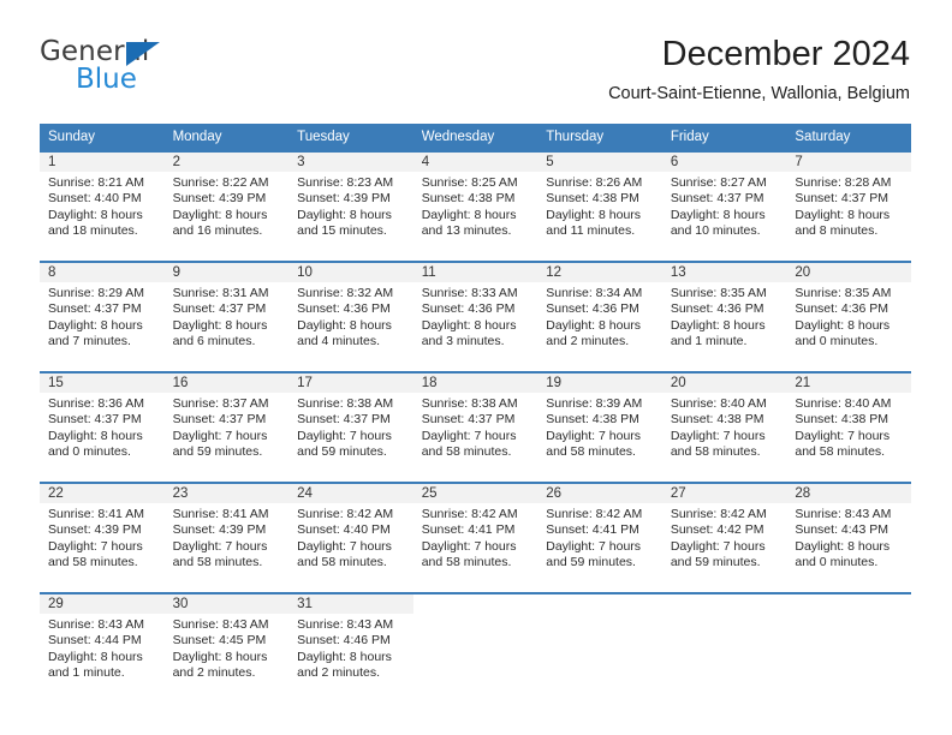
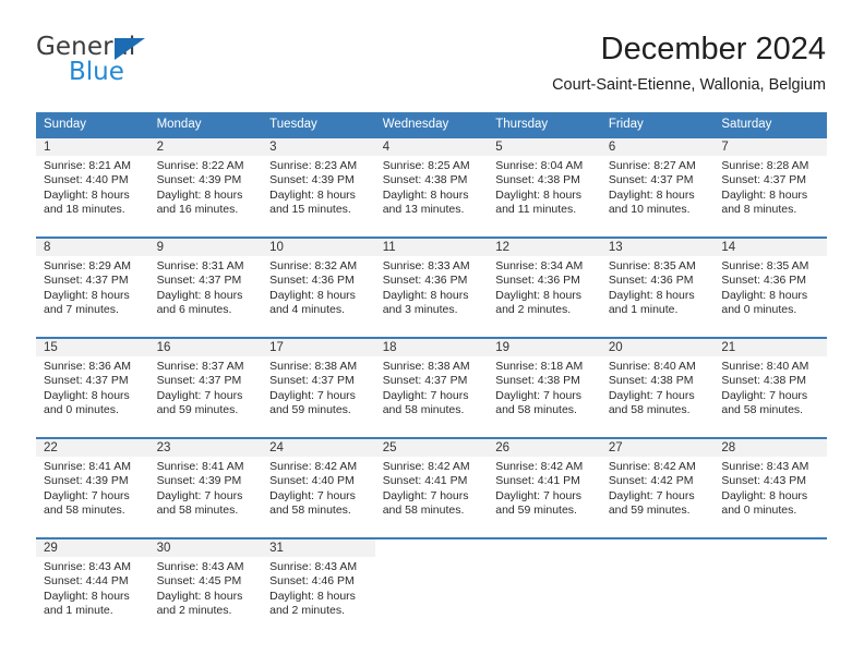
  General
  Blue
  December 2024
  Court-Saint-Etienne, Wallonia, Belgium
  Sunday	Monday	Tuesday	Wednesday	Thursday	Friday	Saturday
- 1 Sunrise: 8:21 AM Sunset: 4:40 PM Daylight: 8 hours and 18 minutes.	2 Sunrise: 8:22 AM Sunset: 4:39 PM Daylight: 8 hours and 16 minutes.	3 Sunrise: 8:23 AM Sunset: 4:39 PM Daylight: 8 hours and 15 minutes.	4 Sunrise: 8:25 AM Sunset: 4:38 PM Daylight: 8 hours and 13 minutes.	5 Sunrise: 8:26 AM Sunset: 4:38 PM Daylight: 8 hours and 11 minutes.	6 Sunrise: 8:27 AM Sunset: 4:37 PM Daylight: 8 hours and 10 minutes.	7 Sunrise: 8:28 AM Sunset: 4:37 PM Daylight: 8 hours and 8 minutes.
+ 1 Sunrise: 8:21 AM Sunset: 4:40 PM Daylight: 8 hours and 18 minutes.	2 Sunrise: 8:22 AM Sunset: 4:39 PM Daylight: 8 hours and 16 minutes.	3 Sunrise: 8:23 AM Sunset: 4:39 PM Daylight: 8 hours and 15 minutes.	4 Sunrise: 8:25 AM Sunset: 4:38 PM Daylight: 8 hours and 13 minutes.	5 Sunrise: 8:04 AM Sunset: 4:38 PM Daylight: 8 hours and 11 minutes.	6 Sunrise: 8:27 AM Sunset: 4:37 PM Daylight: 8 hours and 10 minutes.	7 Sunrise: 8:28 AM Sunset: 4:37 PM Daylight: 8 hours and 8 minutes.
- 8 Sunrise: 8:29 AM Sunset: 4:37 PM Daylight: 8 hours and 7 minutes.	9 Sunrise: 8:31 AM Sunset: 4:37 PM Daylight: 8 hours and 6 minutes.	10 Sunrise: 8:32 AM Sunset: 4:36 PM Daylight: 8 hours and 4 minutes.	11 Sunrise: 8:33 AM Sunset: 4:36 PM Daylight: 8 hours and 3 minutes.	12 Sunrise: 8:34 AM Sunset: 4:36 PM Daylight: 8 hours and 2 minutes.	13 Sunrise: 8:35 AM Sunset: 4:36 PM Daylight: 8 hours and 1 minute.	20 Sunrise: 8:35 AM Sunset: 4:36 PM Daylight: 8 hours and 0 minutes.
+ 8 Sunrise: 8:29 AM Sunset: 4:37 PM Daylight: 8 hours and 7 minutes.	9 Sunrise: 8:31 AM Sunset: 4:37 PM Daylight: 8 hours and 6 minutes.	10 Sunrise: 8:32 AM Sunset: 4:36 PM Daylight: 8 hours and 4 minutes.	11 Sunrise: 8:33 AM Sunset: 4:36 PM Daylight: 8 hours and 3 minutes.	12 Sunrise: 8:34 AM Sunset: 4:36 PM Daylight: 8 hours and 2 minutes.	13 Sunrise: 8:35 AM Sunset: 4:36 PM Daylight: 8 hours and 1 minute.	14 Sunrise: 8:35 AM Sunset: 4:36 PM Daylight: 8 hours and 0 minutes.
- 15 Sunrise: 8:36 AM Sunset: 4:37 PM Daylight: 8 hours and 0 minutes.	16 Sunrise: 8:37 AM Sunset: 4:37 PM Daylight: 7 hours and 59 minutes.	17 Sunrise: 8:38 AM Sunset: 4:37 PM Daylight: 7 hours and 59 minutes.	18 Sunrise: 8:38 AM Sunset: 4:37 PM Daylight: 7 hours and 58 minutes.	19 Sunrise: 8:39 AM Sunset: 4:38 PM Daylight: 7 hours and 58 minutes.	20 Sunrise: 8:40 AM Sunset: 4:38 PM Daylight: 7 hours and 58 minutes.	21 Sunrise: 8:40 AM Sunset: 4:38 PM Daylight: 7 hours and 58 minutes.
+ 15 Sunrise: 8:36 AM Sunset: 4:37 PM Daylight: 8 hours and 0 minutes.	16 Sunrise: 8:37 AM Sunset: 4:37 PM Daylight: 7 hours and 59 minutes.	17 Sunrise: 8:38 AM Sunset: 4:37 PM Daylight: 7 hours and 59 minutes.	18 Sunrise: 8:38 AM Sunset: 4:37 PM Daylight: 7 hours and 58 minutes.	19 Sunrise: 8:18 AM Sunset: 4:38 PM Daylight: 7 hours and 58 minutes.	20 Sunrise: 8:40 AM Sunset: 4:38 PM Daylight: 7 hours and 58 minutes.	21 Sunrise: 8:40 AM Sunset: 4:38 PM Daylight: 7 hours and 58 minutes.
  22 Sunrise: 8:41 AM Sunset: 4:39 PM Daylight: 7 hours and 58 minutes.	23 Sunrise: 8:41 AM Sunset: 4:39 PM Daylight: 7 hours and 58 minutes.	24 Sunrise: 8:42 AM Sunset: 4:40 PM Daylight: 7 hours and 58 minutes.	25 Sunrise: 8:42 AM Sunset: 4:41 PM Daylight: 7 hours and 58 minutes.	26 Sunrise: 8:42 AM Sunset: 4:41 PM Daylight: 7 hours and 59 minutes.	27 Sunrise: 8:42 AM Sunset: 4:42 PM Daylight: 7 hours and 59 minutes.	28 Sunrise: 8:43 AM Sunset: 4:43 PM Daylight: 8 hours and 0 minutes.
  29 Sunrise: 8:43 AM Sunset: 4:44 PM Daylight: 8 hours and 1 minute.	30 Sunrise: 8:43 AM Sunset: 4:45 PM Daylight: 8 hours and 2 minutes.	31 Sunrise: 8:43 AM Sunset: 4:46 PM Daylight: 8 hours and 2 minutes.
